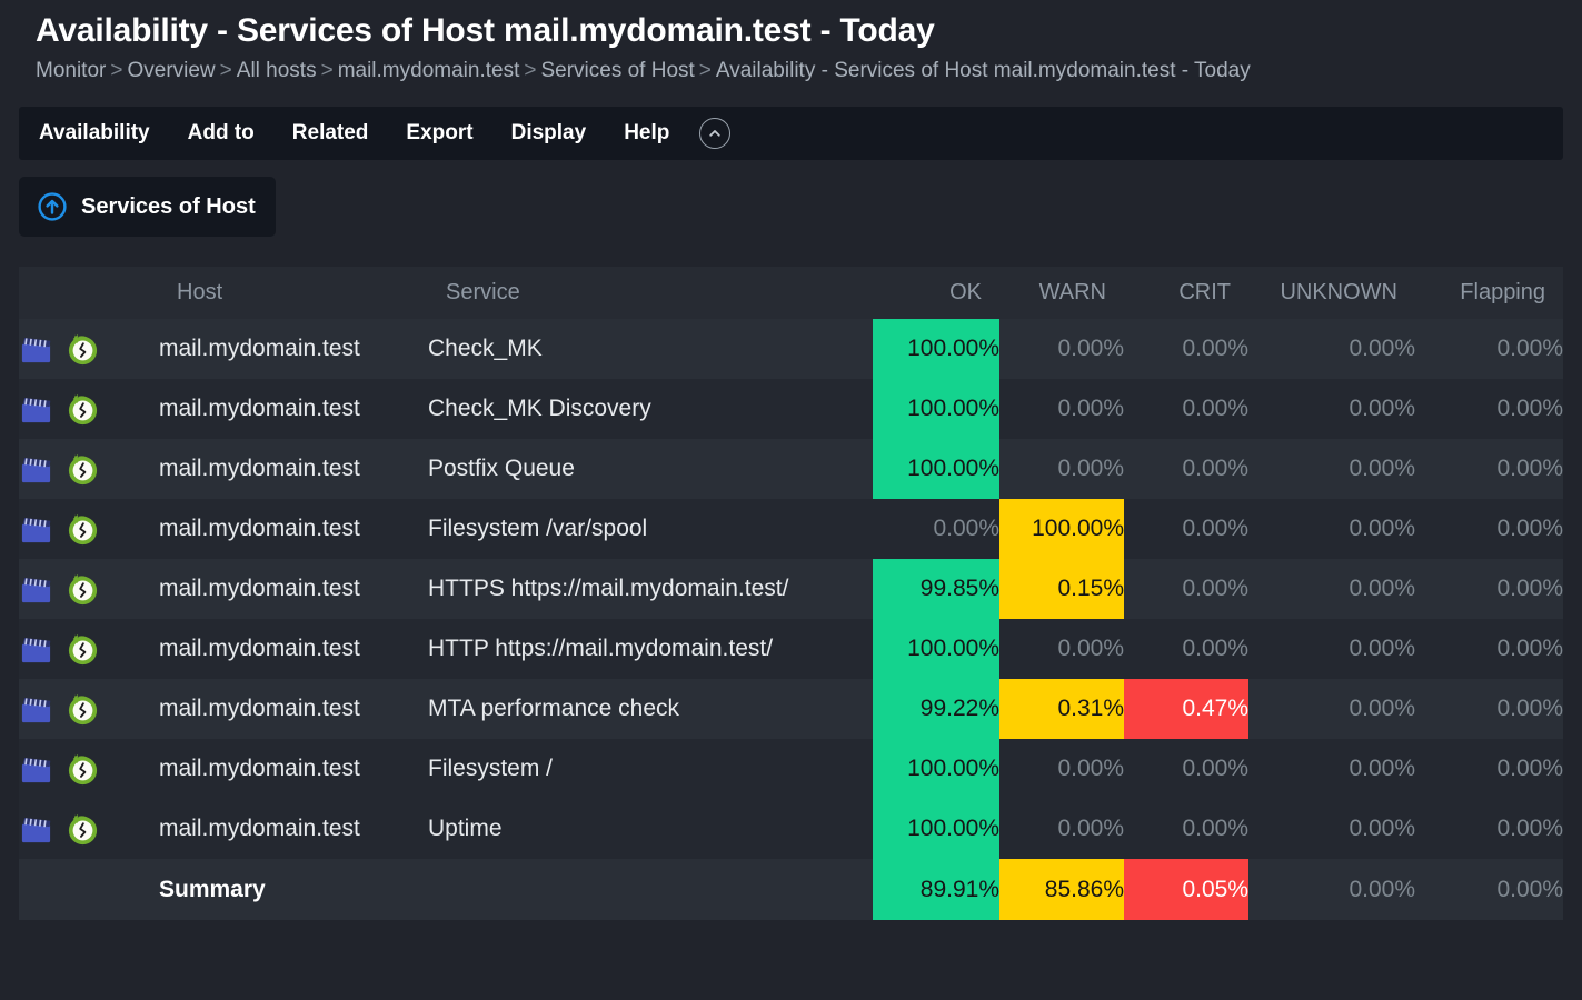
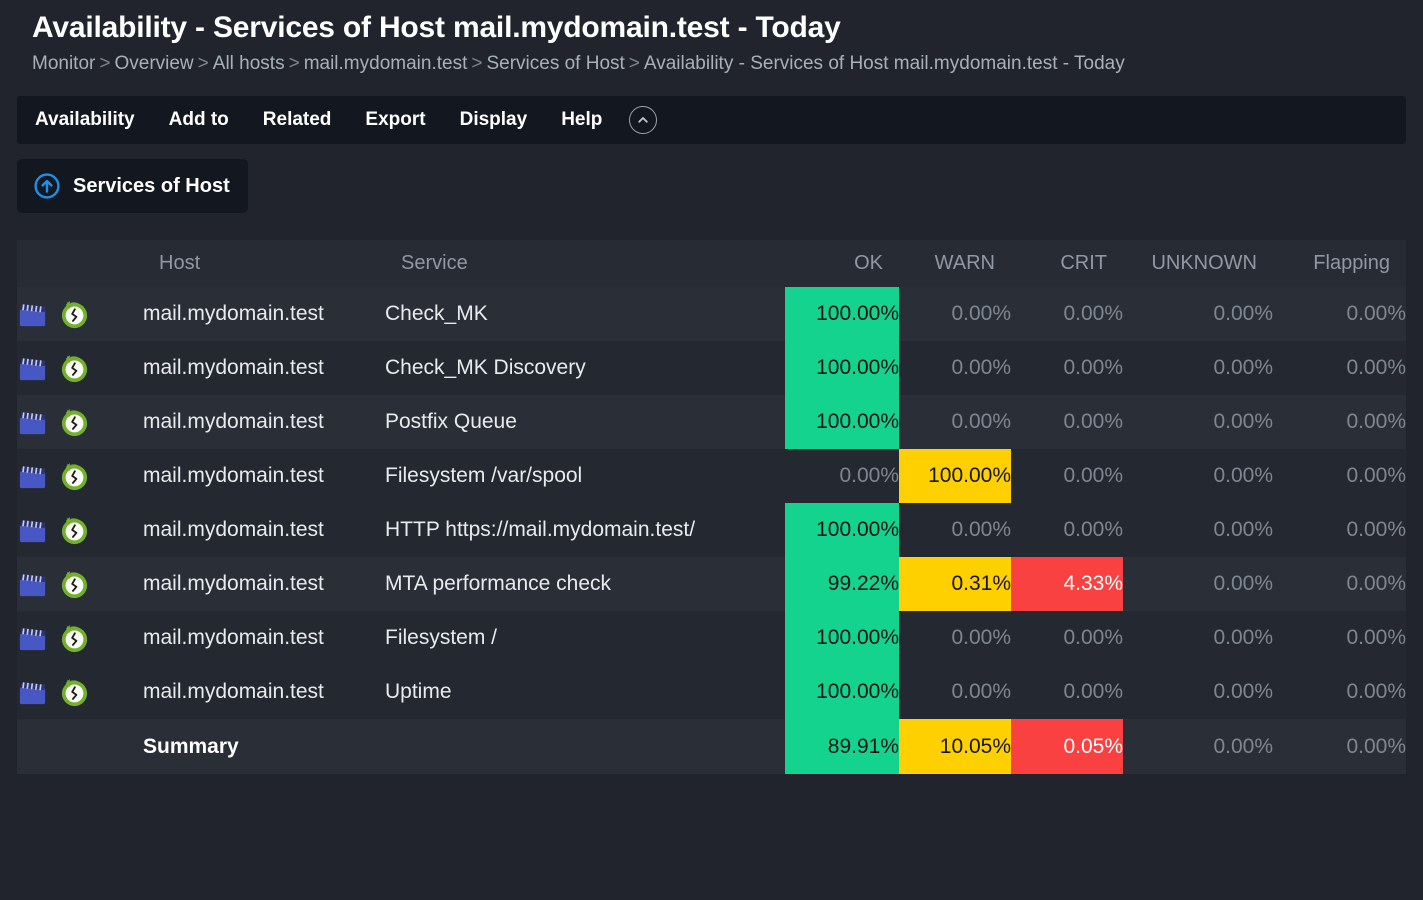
  Availability - Services of Host mail.mydomain.test - Today
  Monitor > Overview > All hosts > mail.mydomain.test > Services of Host > Availability - Services of Host mail.mydomain.test - Today
  Availability
  Add to
  Related
  Export
  Display
  Help
  Services of Host
  	Host	Service	OK	WARN	CRIT	UNKNOWN	Flapping
  	mail.mydomain.test	Check_MK	100.00%	0.00%	0.00%	0.00%	0.00%
  	mail.mydomain.test	Check_MK Discovery	100.00%	0.00%	0.00%	0.00%	0.00%
  	mail.mydomain.test	Postfix Queue	100.00%	0.00%	0.00%	0.00%	0.00%
  	mail.mydomain.test	Filesystem /var/spool	0.00%	100.00%	0.00%	0.00%	0.00%
- 	mail.mydomain.test	HTTPS https://mail.mydomain.test/	99.85%	0.15%	0.00%	0.00%	0.00%
  	mail.mydomain.test	HTTP https://mail.mydomain.test/	100.00%	0.00%	0.00%	0.00%	0.00%
- 	mail.mydomain.test	MTA performance check	99.22%	0.31%	0.47%	0.00%	0.00%
+ 	mail.mydomain.test	MTA performance check	99.22%	0.31%	4.33%	0.00%	0.00%
  	mail.mydomain.test	Filesystem /	100.00%	0.00%	0.00%	0.00%	0.00%
  	mail.mydomain.test	Uptime	100.00%	0.00%	0.00%	0.00%	0.00%
- 	Summary		89.91%	85.86%	0.05%	0.00%	0.00%
+ 	Summary		89.91%	10.05%	0.05%	0.00%	0.00%
